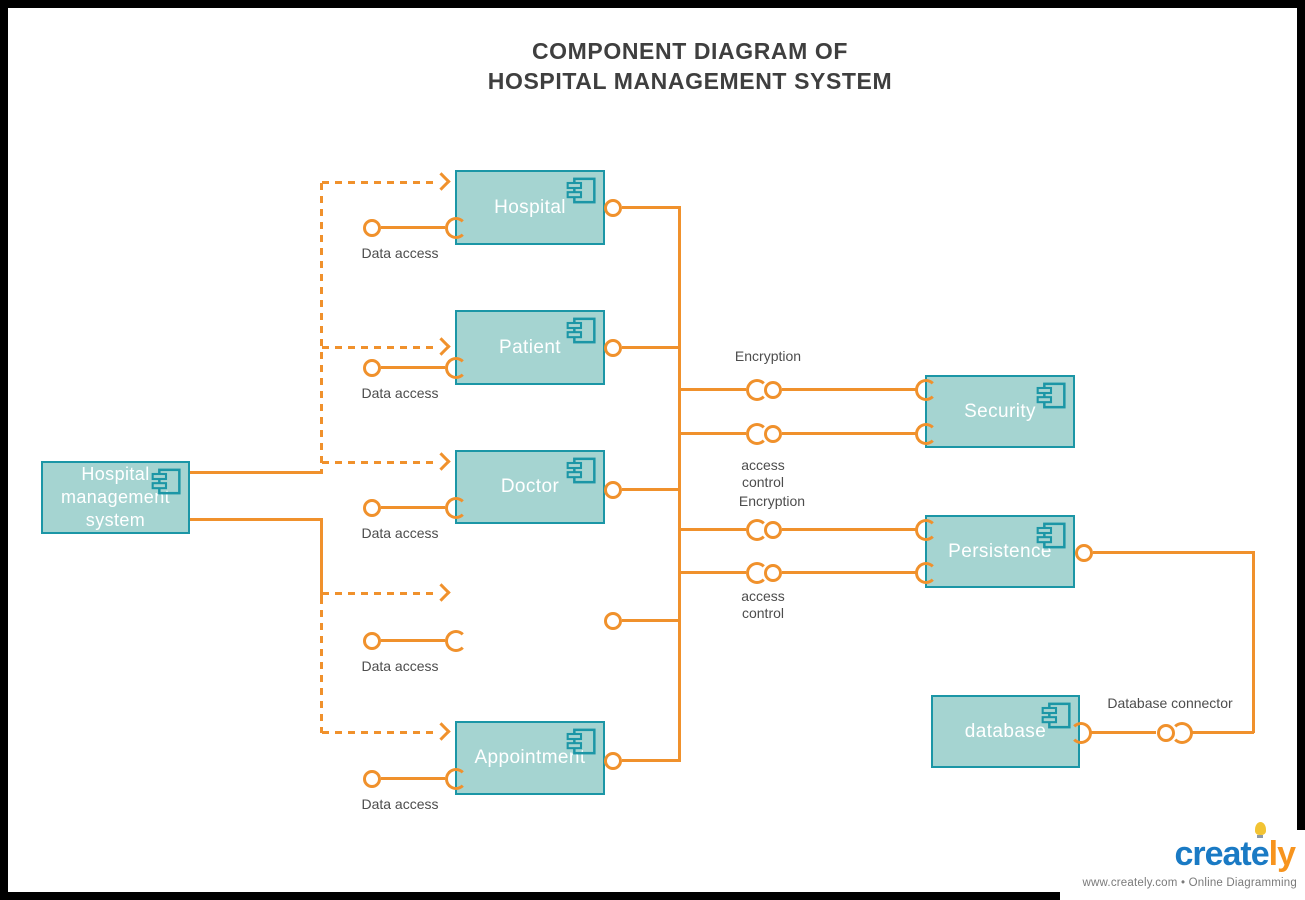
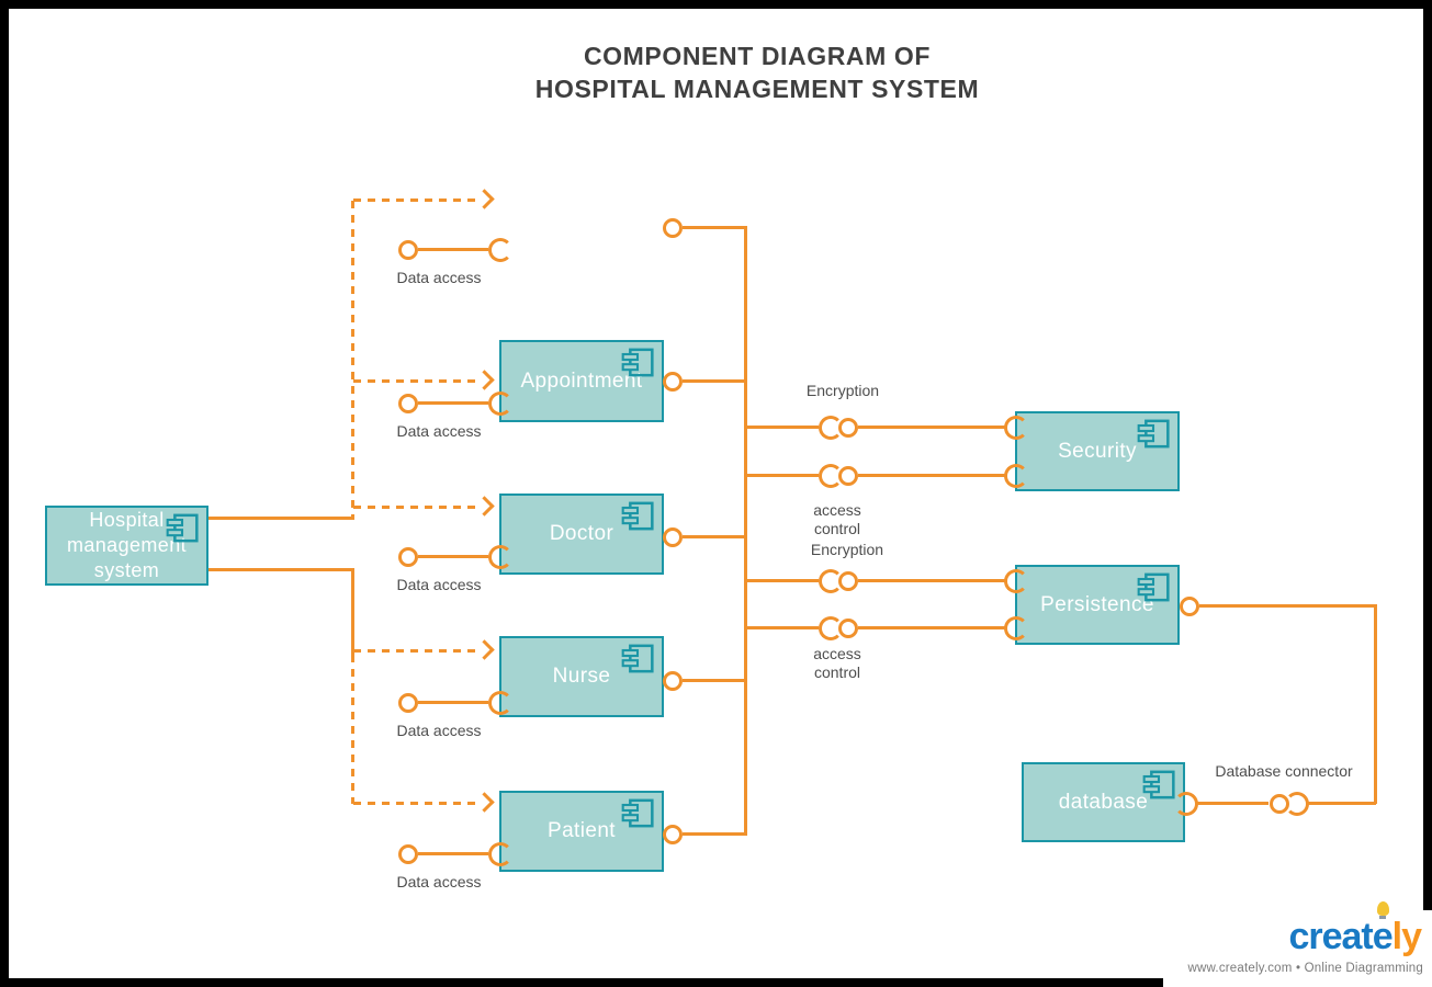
  COMPONENT DIAGRAM OF
  HOSPITAL MANAGEMENT SYSTEM
  Data access
  Data access
  Data access
  Data access
  Data access
  Encryption
  access control
  Encryption
  access control
  Database connector
  Hospital management system
- Hospital
- Patient
+ Appointment
  Doctor
+ Nurse
- Appointment
+ Patient
  Security
  Persistence
  database
  creately
  www.creately.com • Online Diagramming
